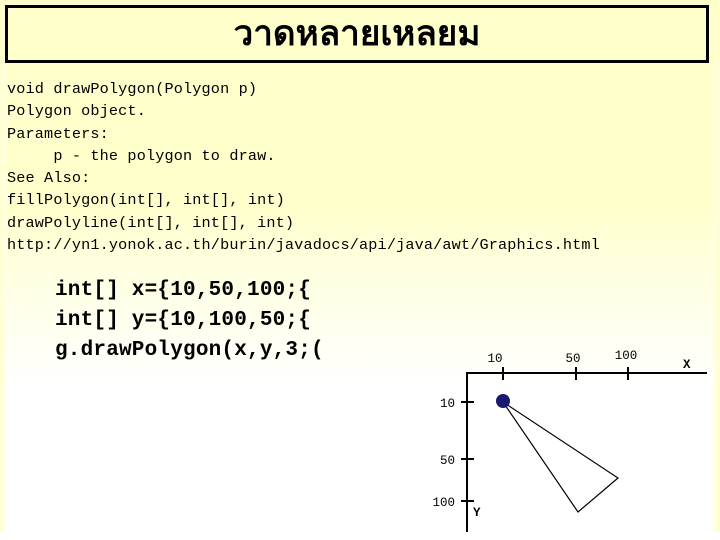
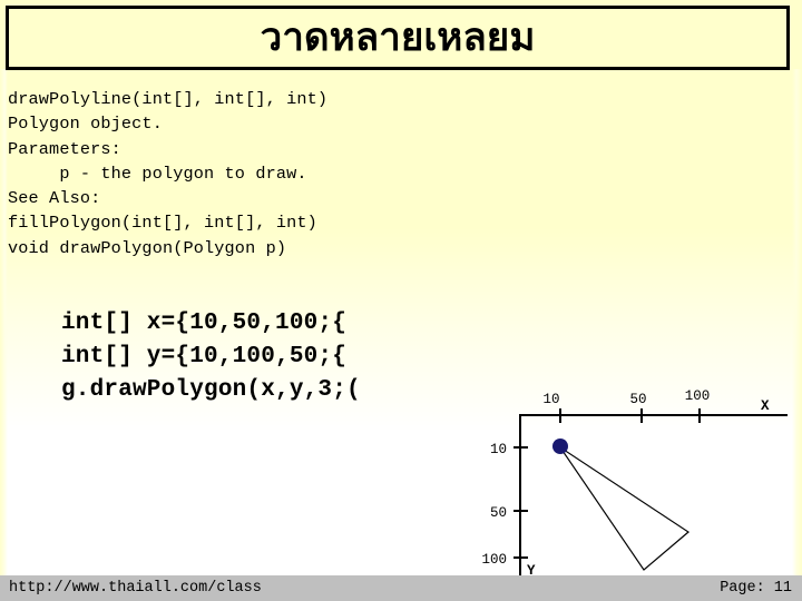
  วาดหลายเหลยม
- void drawPolygon(Polygon p)
+ drawPolyline(int[], int[], int)
  Polygon object.
  Parameters:
  p - the polygon to draw.
  See Also:
  fillPolygon(int[], int[], int)
- drawPolyline(int[], int[], int)
+ void drawPolygon(Polygon p)
- http://yn1.yonok.ac.th/burin/javadocs/api/java/awt/Graphics.html
  int[] x={10,50,100;{
  int[] y={10,100,50;{
  g.drawPolygon(x,y,3;(
  10
  50
  100
  10
  50
  100
  X
  Y
+ http://www.thaiall.com/class
+ Page: 11
